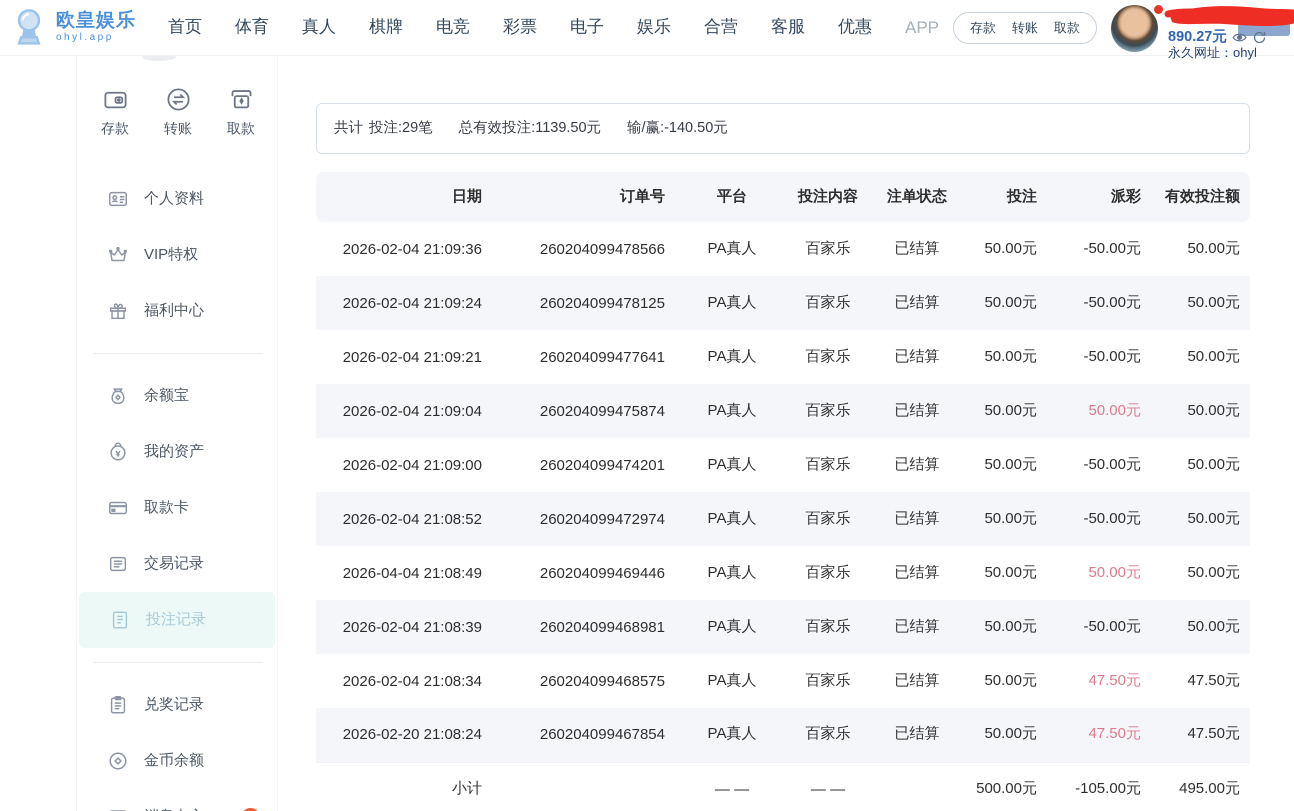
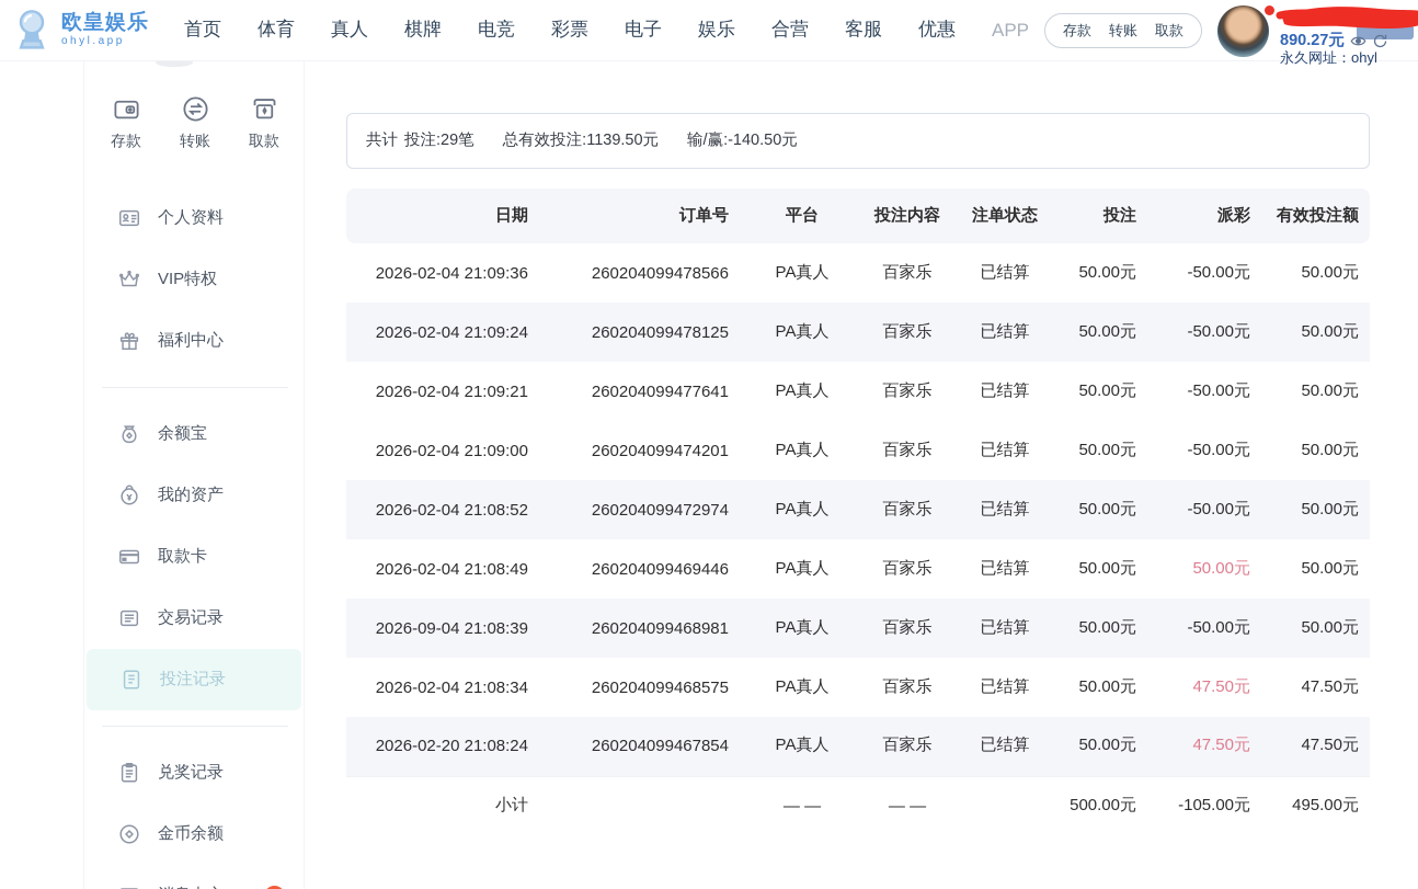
  欧皇娱乐
  ohyl.app
  首页
  体育
  真人
  棋牌
  电竞
  彩票
  电子
  娱乐
  合营
  客服
  优惠
  APP
  存款
  转账
  取款
  890.27元
  永久网址：ohyl
  存款
  转账
  取款
  个人资料
  VIP特权
  福利中心
  余额宝
  我的资产
  取款卡
  交易记录
  投注记录
  兑奖记录
  金币余额
  共计
  投注:29笔
  总有效投注:1139.50元
  输/赢:-140.50元
  日期	订单号	平台	投注内容	注单状态	投注	派彩	有效投注额
  2026-02-04 21:09:36	260204099478566	PA真人	百家乐	已结算	50.00元	-50.00元	50.00元
  2026-02-04 21:09:24	260204099478125	PA真人	百家乐	已结算	50.00元	-50.00元	50.00元
  2026-02-04 21:09:21	260204099477641	PA真人	百家乐	已结算	50.00元	-50.00元	50.00元
- 2026-02-04 21:09:04	260204099475874	PA真人	百家乐	已结算	50.00元	50.00元	50.00元
  2026-02-04 21:09:00	260204099474201	PA真人	百家乐	已结算	50.00元	-50.00元	50.00元
  2026-02-04 21:08:52	260204099472974	PA真人	百家乐	已结算	50.00元	-50.00元	50.00元
- 2026-04-04 21:08:49	260204099469446	PA真人	百家乐	已结算	50.00元	50.00元	50.00元
+ 2026-02-04 21:08:49	260204099469446	PA真人	百家乐	已结算	50.00元	50.00元	50.00元
- 2026-02-04 21:08:39	260204099468981	PA真人	百家乐	已结算	50.00元	-50.00元	50.00元
+ 2026-09-04 21:08:39	260204099468981	PA真人	百家乐	已结算	50.00元	-50.00元	50.00元
  2026-02-04 21:08:34	260204099468575	PA真人	百家乐	已结算	50.00元	47.50元	47.50元
  2026-02-20 21:08:24	260204099467854	PA真人	百家乐	已结算	50.00元	47.50元	47.50元
  小计		— —	— —		500.00元	-105.00元	495.00元
